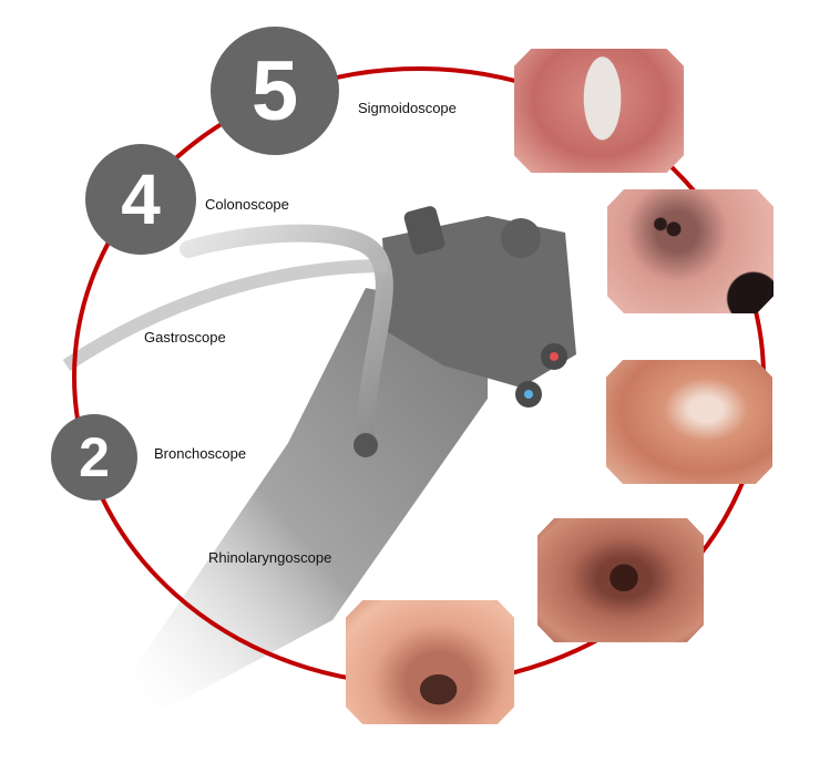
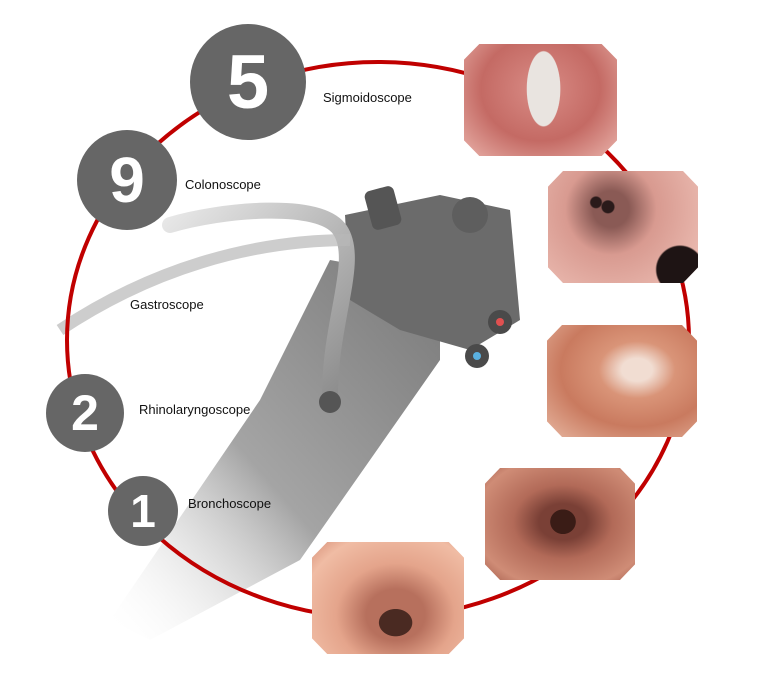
  5
  Sigmoidoscope
- 4
+ 9
  Colonoscope
  Gastroscope
  2
- Bronchoscope
+ Rhinolaryngoscope
+ 1
- Rhinolaryngoscope
+ Bronchoscope
